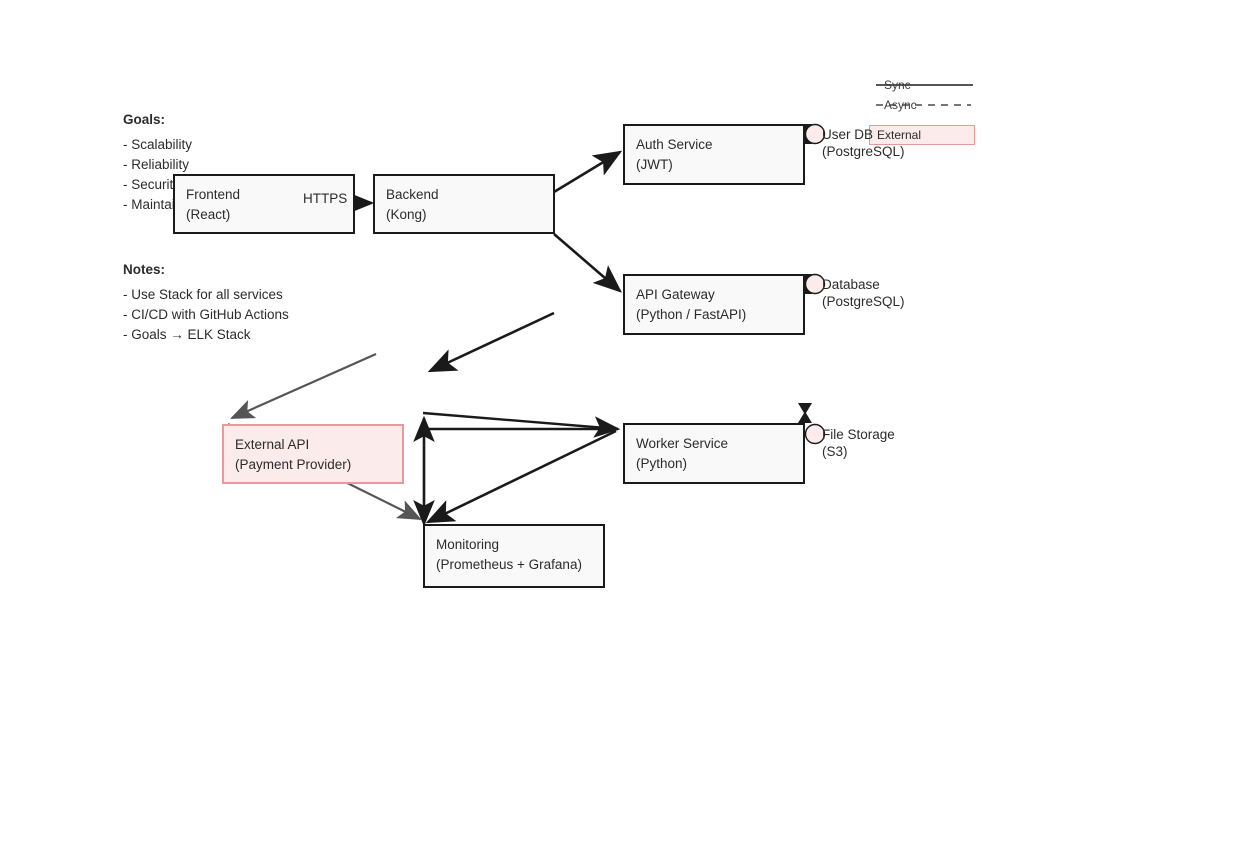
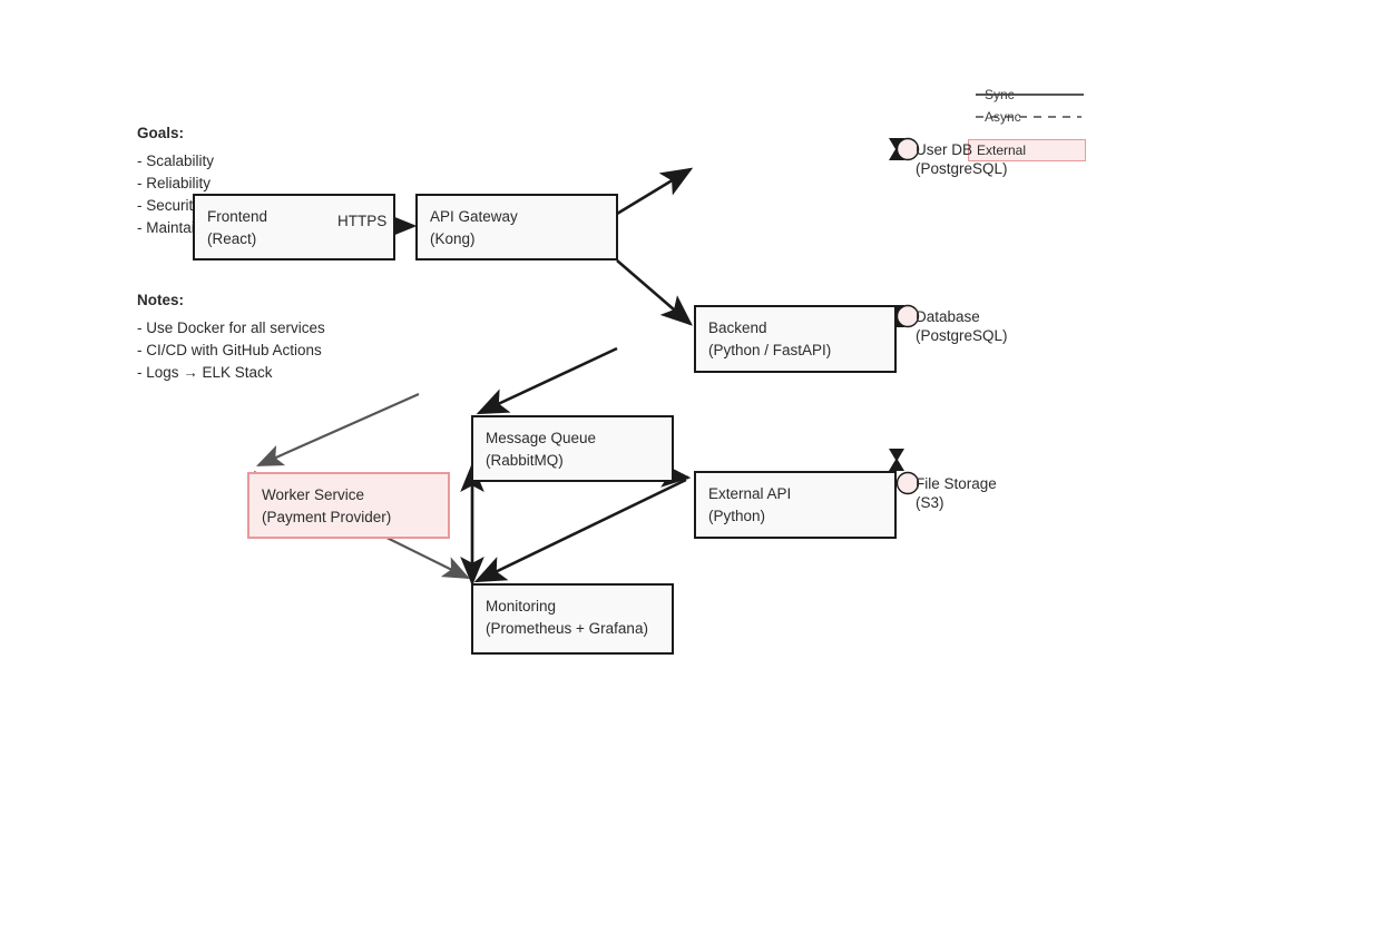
  Goals:
  - Scalability
  - Reliability
  - Securit
  Notes:
- - Use Stack for all services
+ - Use Docker for all services
  - CI/CD with GitHub Actions
- - Goals → ELK Stack
+ - Logs → ELK Stack
  Frontend
  (React)
- Backend
+ API Gateway
  (Kong)
- Auth Service
- (JWT)
- API Gateway
+ Backend
  (Python / FastAPI)
+ Message Queue
+ (RabbitMQ)
- Worker Service
+ External API
  (Python)
  Monitoring
  (Prometheus + Grafana)
- External API
+ Worker Service
  (Payment Provider)
  HTTPS
  User DB
  (PostgreSQL)
  Database
  (PostgreSQL)
  File Storage
  (S3)
  External
  Sync
  Async
